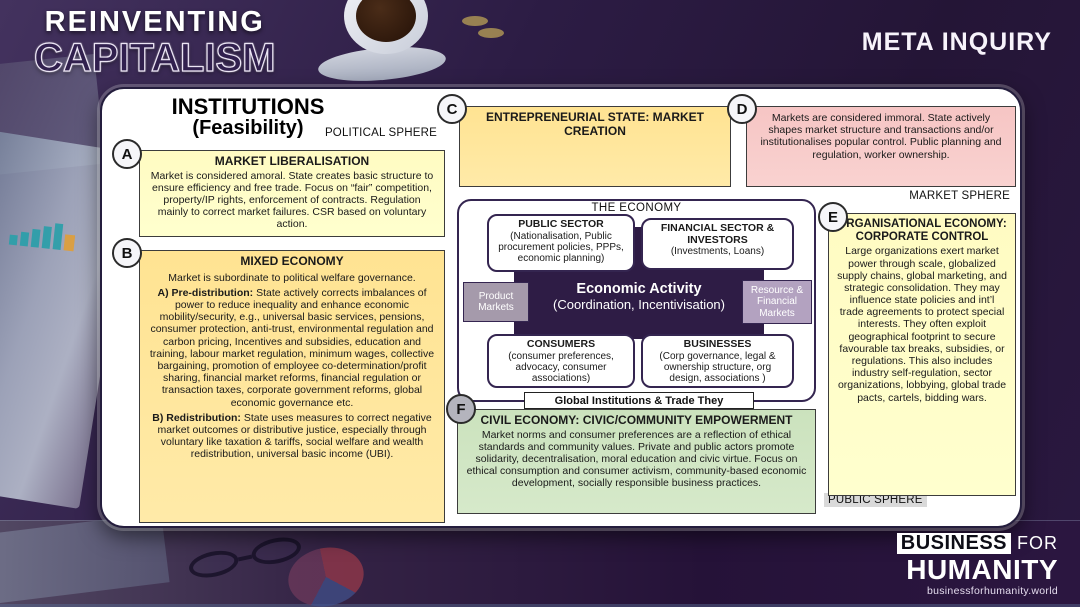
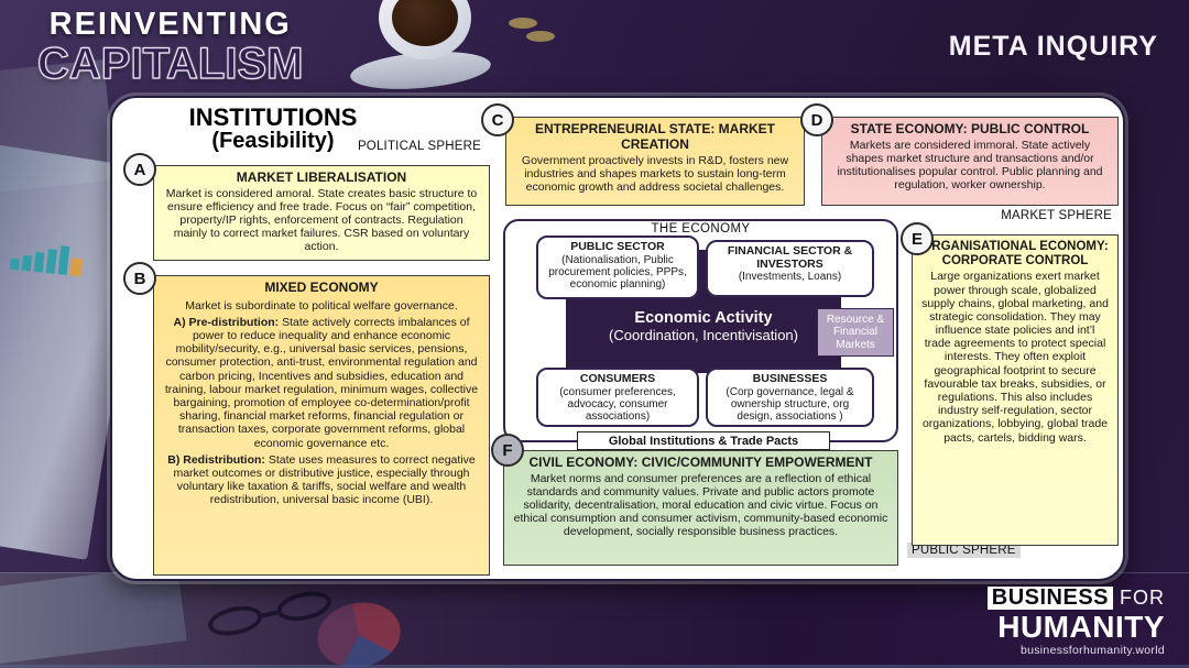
  REINVENTING
  CAPITALISM
  META INQUIRY
  INSTITUTIONS
  (Feasibility)
  POLITICAL SPHERE
  MARKET SPHERE
  PUBLIC SPHERE
  A
  B
  C
  D
  E
  F
  MARKET LIBERALISATION
  Market is considered amoral. State creates basic structure to ensure efficiency and free trade. Focus on “fair” competition, property/IP rights, enforcement of contracts. Regulation mainly to correct market failures. CSR based on voluntary action.
  MIXED ECONOMY
  Market is subordinate to political welfare governance.
  A) Pre-distribution: State actively corrects imbalances of power to reduce inequality and enhance economic mobility/security, e.g., universal basic services, pensions, consumer protection, anti-trust, environmental regulation and carbon pricing, Incentives and subsidies, education and training, labour market regulation, minimum wages, collective bargaining, promotion of employee co-determination/profit sharing, financial market reforms, financial regulation or transaction taxes, corporate government reforms, global economic governance etc.
  B) Redistribution: State uses measures to correct negative market outcomes or distributive justice, especially through voluntary like taxation & tariffs, social welfare and wealth redistribution, universal basic income (UBI).
  ENTREPRENEURIAL STATE: MARKET CREATION
+ Government proactively invests in R&D, fosters new industries and shapes markets to sustain long-term economic growth and address societal challenges.
+ STATE ECONOMY: PUBLIC CONTROL
  Markets are considered immoral. State actively shapes market structure and transactions and/or institutionalises popular control. Public planning and regulation, worker ownership.
  RGANISATIONAL ECONOMY: CORPORATE CONTROL
  Large organizations exert market power through scale, globalized supply chains, global marketing, and strategic consolidation. They may influence state policies and int’l trade agreements to protect special interests. They often exploit geographical footprint to secure favourable tax breaks, subsidies, or regulations. This also includes industry self-regulation, sector organizations, lobbying, global trade pacts, cartels, bidding wars.
  CIVIL ECONOMY: CIVIC/COMMUNITY EMPOWERMENT
  Market norms and consumer preferences are a reflection of ethical standards and community values. Private and public actors promote solidarity, decentralisation, moral education and civic virtue. Focus on ethical consumption and consumer activism, community-based economic development, socially responsible business practices.
  THE ECONOMY
  PUBLIC SECTOR
  (Nationalisation, Public procurement policies, PPPs, economic planning)
  FINANCIAL SECTOR & INVESTORS
  (Investments, Loans)
- Product Markets
  Resource & Financial Markets
  Economic Activity
  (Coordination, Incentivisation)
  CONSUMERS
  (consumer preferences, advocacy, consumer associations)
  BUSINESSES
  (Corp governance, legal & ownership structure, org design, associations )
- Global Institutions & Trade They
+ Global Institutions & Trade Pacts
  BUSINESS
  FOR
  HUMANITY
  businessforhumanity.world
